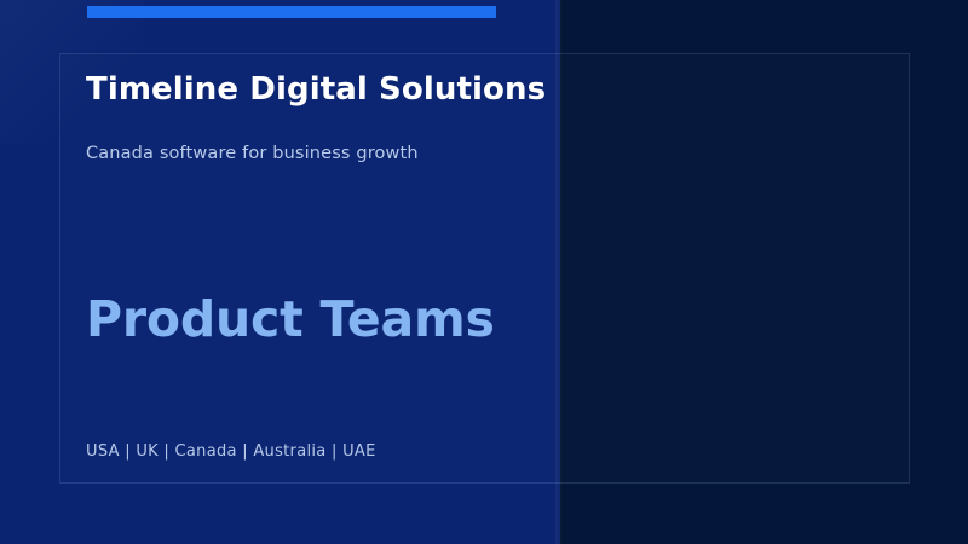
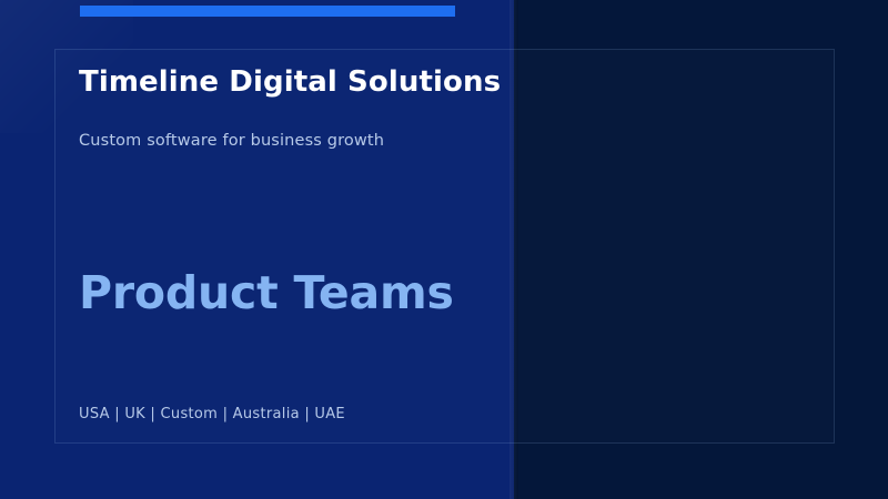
  Timeline Digital Solutions
- Canada software for business growth
+ Custom software for business growth
  Product Teams
- USA | UK | Canada | Australia | UAE
+ USA | UK | Custom | Australia | UAE
